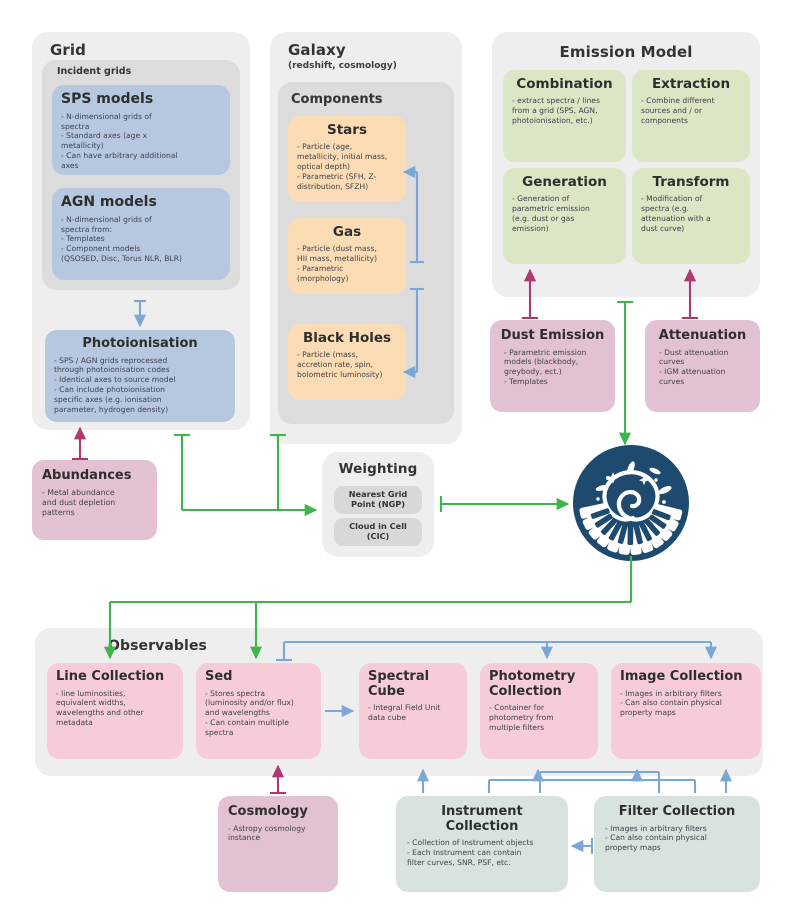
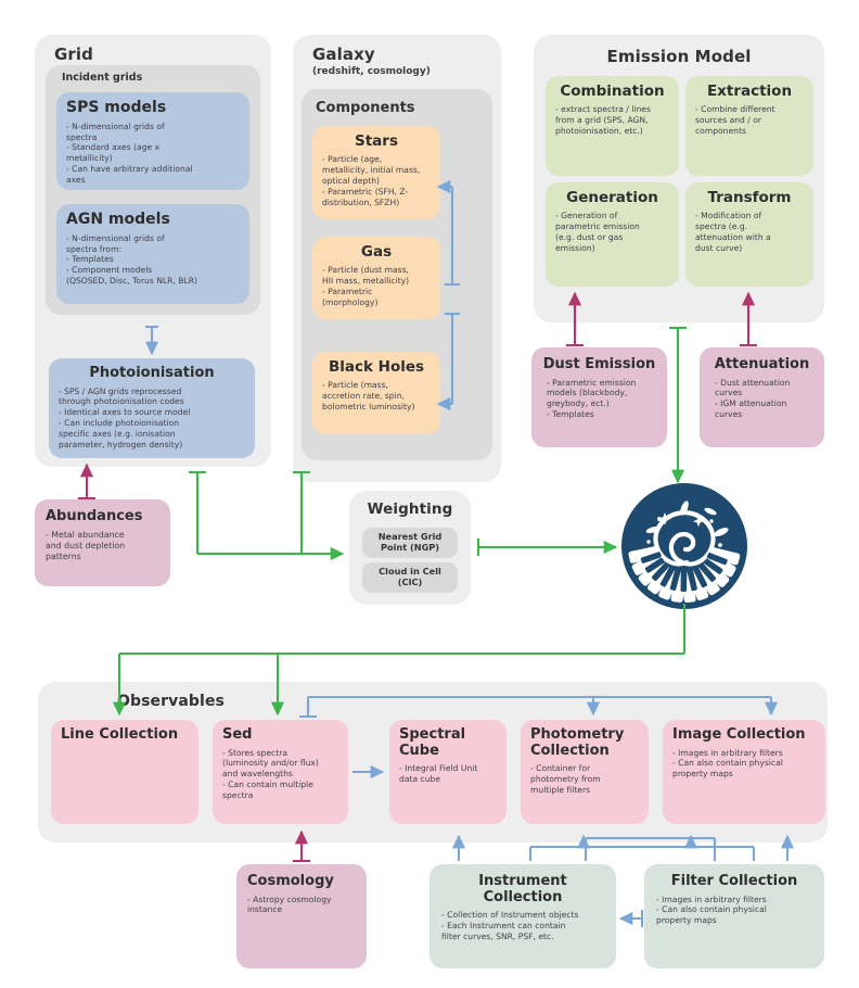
  Grid
  Incident grids
  SPS models
  - N-dimensional grids of
  spectra
  - Standard axes (age x
  metallicity)
  - Can have arbitrary additional
  axes
  AGN models
  - N-dimensional grids of
  spectra from:
  - Templates
  - Component models
  (QSOSED, Disc, Torus NLR, BLR)
  Photoionisation
  - SPS / AGN grids reprocessed
  through photoionisation codes
  - Identical axes to source model
  - Can include photoionisation
  specific axes (e.g. ionisation
  parameter, hydrogen density)
  Abundances
  - Metal abundance
  and dust depletion
  patterns
  Galaxy
  (redshift, cosmology)
  Components
  Stars
  - Particle (age,
  metallicity, initial mass,
  optical depth)
  - Parametric (SFH, Z-
  distribution, SFZH)
  Gas
  - Particle (dust mass,
  HII mass, metallicity)
  - Parametric
  (morphology)
  Black Holes
  - Particle (mass,
  accretion rate, spin,
  bolometric luminosity)
  Emission Model
  Combination
  - extract spectra / lines
  from a grid (SPS, AGN,
  photoionisation, etc.)
  Extraction
  - Combine different
  sources and / or
  components
  Generation
  - Generation of
  parametric emission
  (e.g. dust or gas
  emission)
  Transform
  - Modification of
  spectra (e.g.
  attenuation with a
  dust curve)
  Dust Emission
  - Parametric emission
  models (blackbody,
  greybody, ect.)
  - Templates
  Attenuation
  - Dust attenuation
  curves
  - IGM attenuation
  curves
  Weighting
  Nearest Grid
  Point (NGP)
  Cloud in Cell
  (CIC)
  Observables
  Line Collection
- - line luminosities,
- equivalent widths,
- wavelengths and other
- metadata
  Sed
  - Stores spectra
  (luminosity and/or flux)
  and wavelengths
  - Can contain multiple
  spectra
  Spectral
  Cube
  - Integral Field Unit
  data cube
  Photometry
  Collection
  - Container for
  photometry from
  multiple filters
  Image Collection
  - Images in arbitrary filters
  - Can also contain physical
  property maps
  Cosmology
  - Astropy cosmology
  instance
  Instrument
  Collection
  - Collection of Instrument objects
  - Each Instrument can contain
  filter curves, SNR, PSF, etc.
  Filter Collection
  - Images in arbitrary filters
  - Can also contain physical
  property maps
